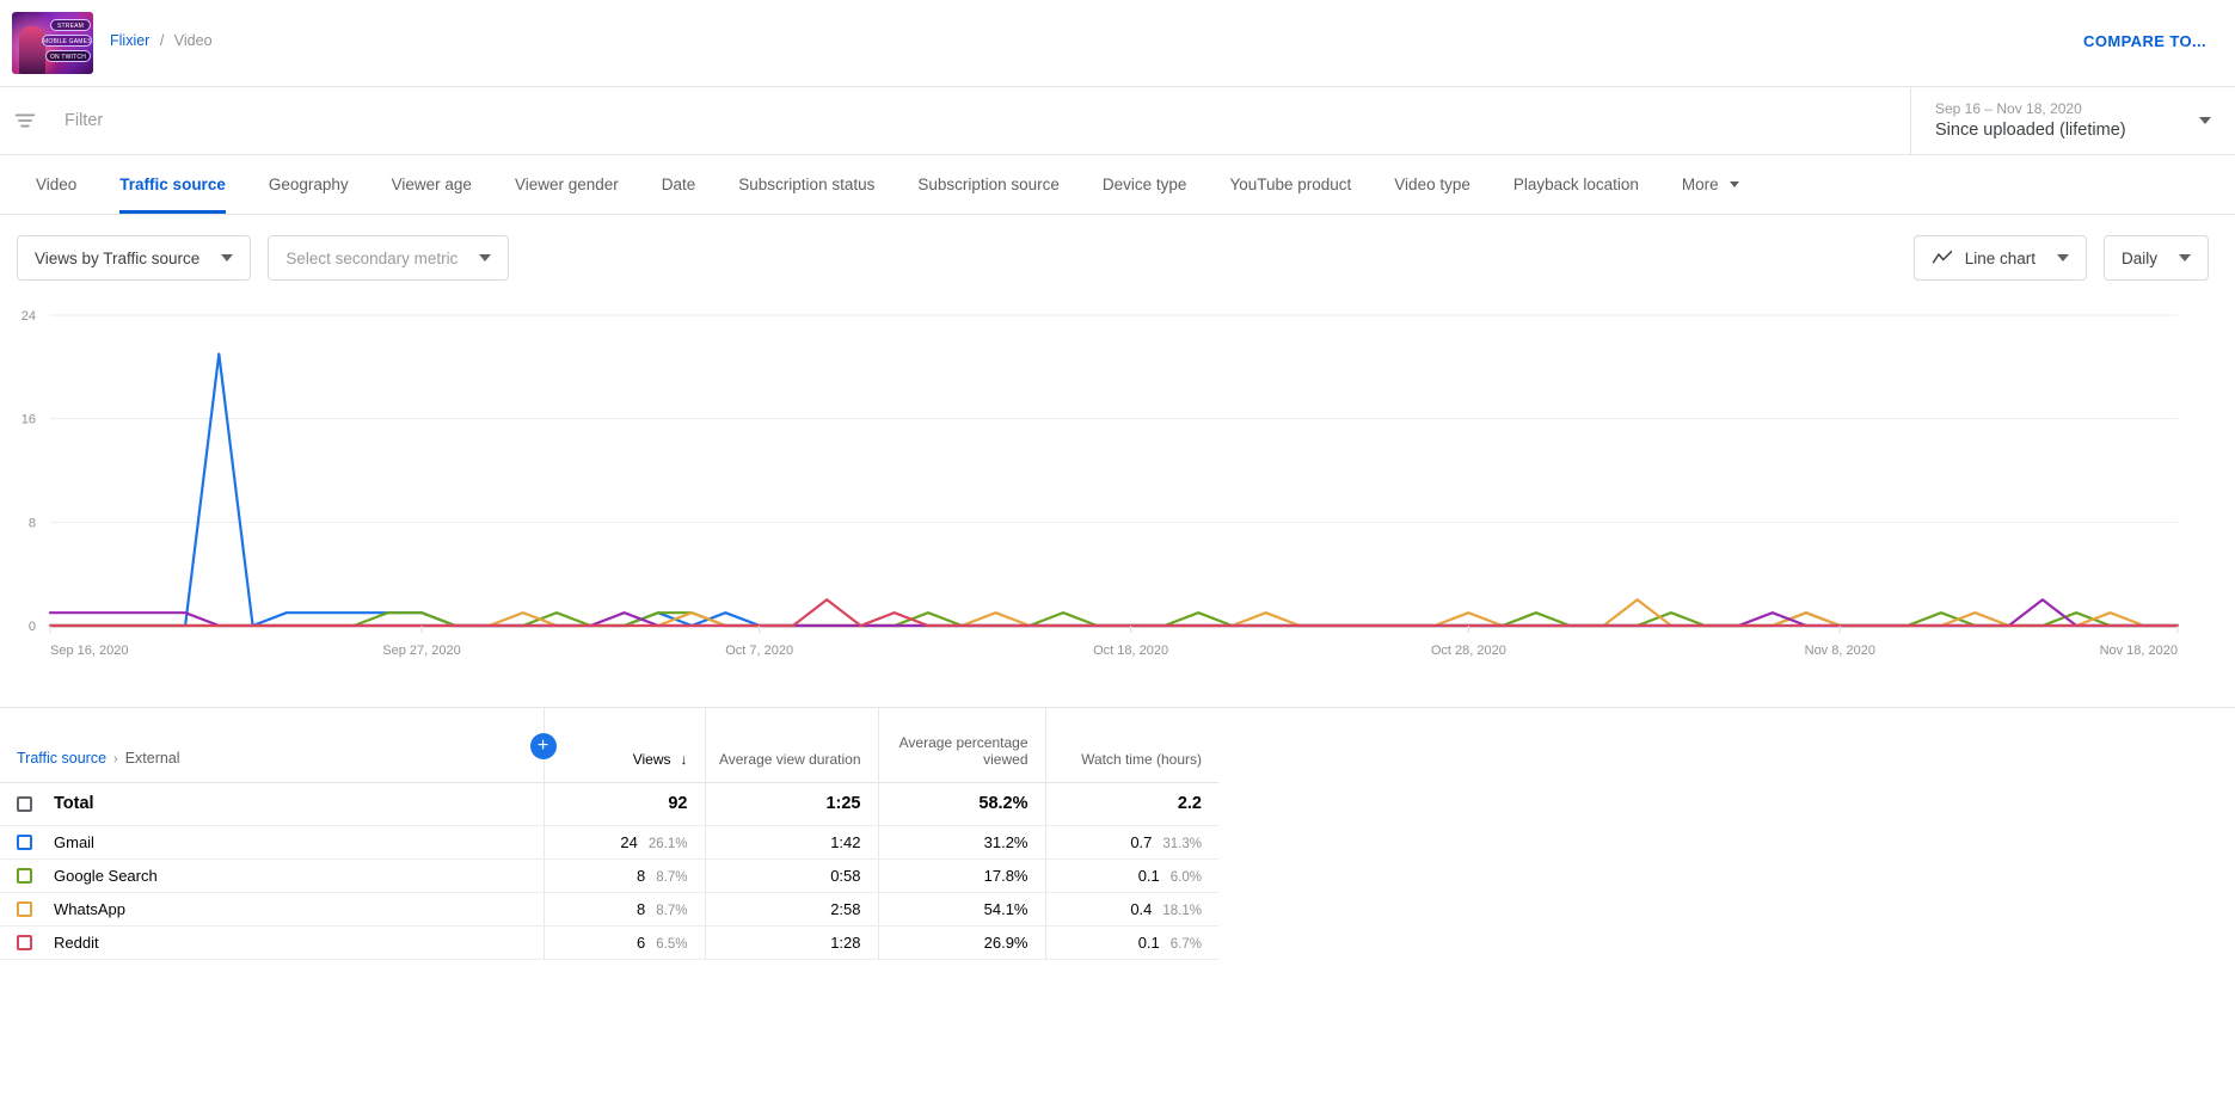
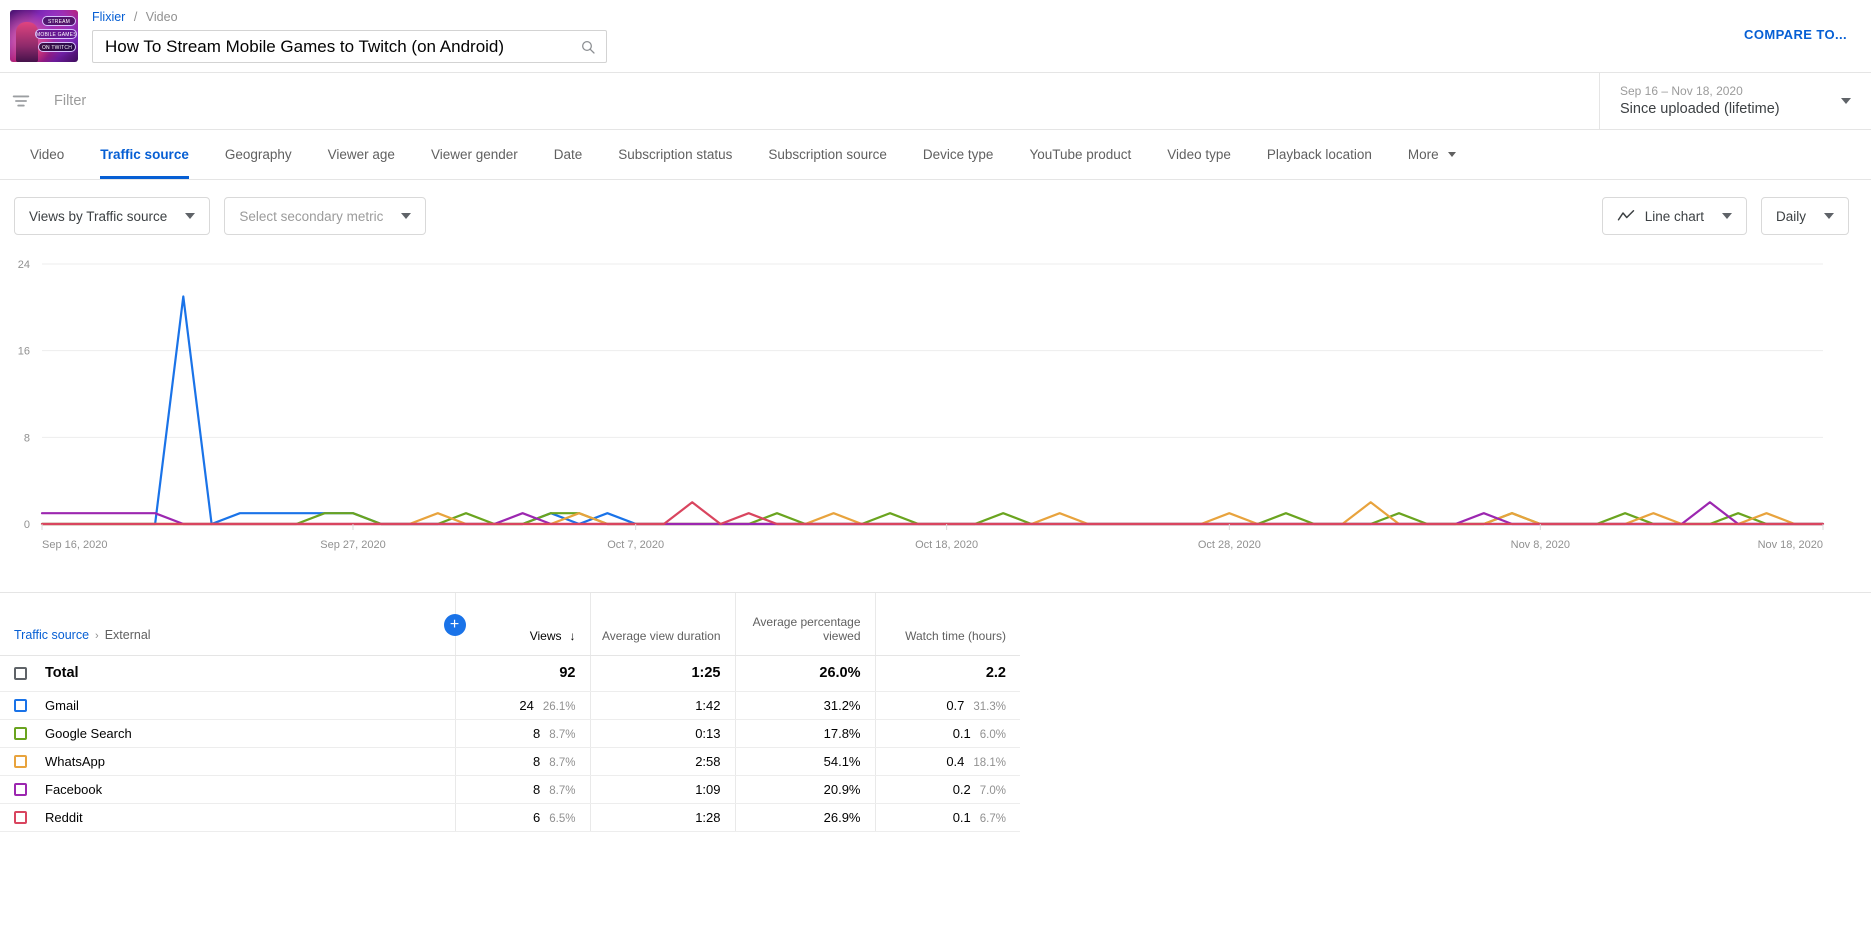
  Flixier / Video
+ How To Stream Mobile Games to Twitch (on Android)
  COMPARE TO...
  Filter
  Sep 16 – Nov 18, 2020
  Since uploaded (lifetime)
  Video
  Traffic source
  Geography
  Viewer age
  Viewer gender
  Date
  Subscription status
  Subscription source
  Device type
  YouTube product
  Video type
  Playback location
  More
  Views by Traffic source
  Select secondary metric
  Line chart
  Daily
  0
  8
  16
  24
  Sep 16, 2020
  Sep 27, 2020
  Oct 7, 2020
  Oct 18, 2020
  Oct 28, 2020
  Nov 8, 2020
  Nov 18, 2020
  Traffic source › External +	Views ↓	Average view duration	Average percentage viewed	Watch time (hours)
- Total	92	1:25	58.2%	2.2
+ Total	92	1:25	26.0%	2.2
  Gmail	24 26.1%	1:42	31.2%	0.7 31.3%
- Google Search	8 8.7%	0:58	17.8%	0.1 6.0%
+ Google Search	8 8.7%	0:13	17.8%	0.1 6.0%
  WhatsApp	8 8.7%	2:58	54.1%	0.4 18.1%
+ Facebook	8 8.7%	1:09	20.9%	0.2 7.0%
  Reddit	6 6.5%	1:28	26.9%	0.1 6.7%
